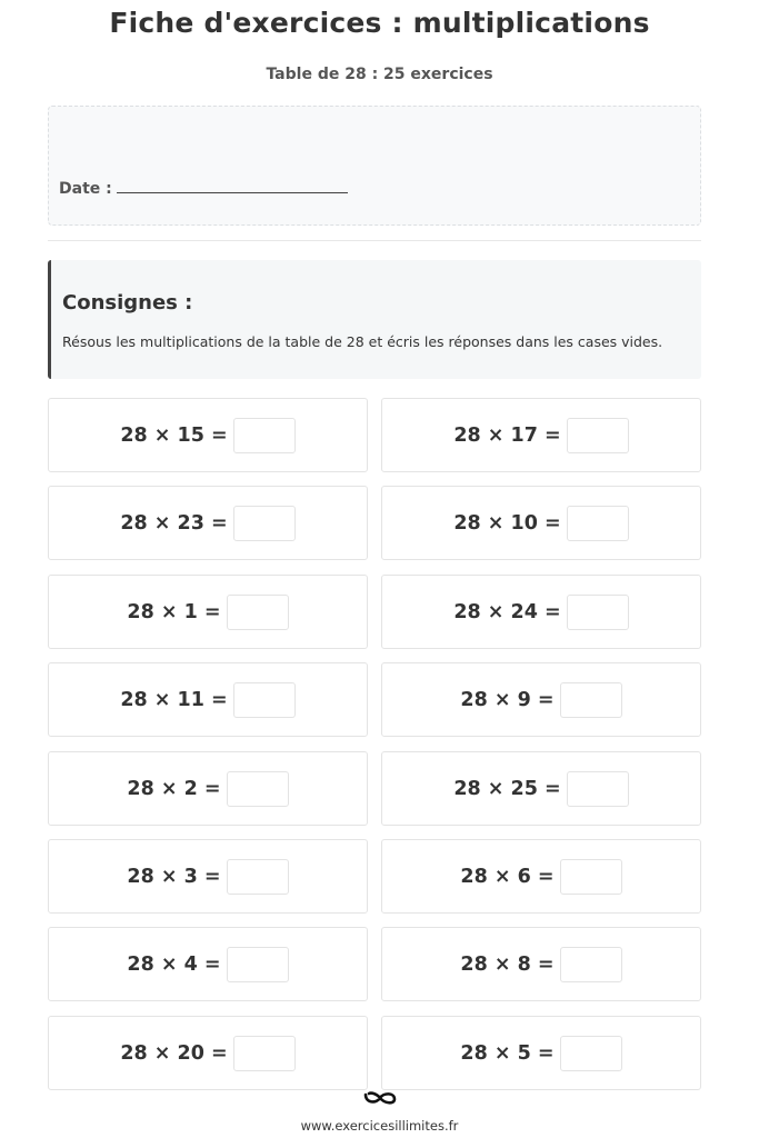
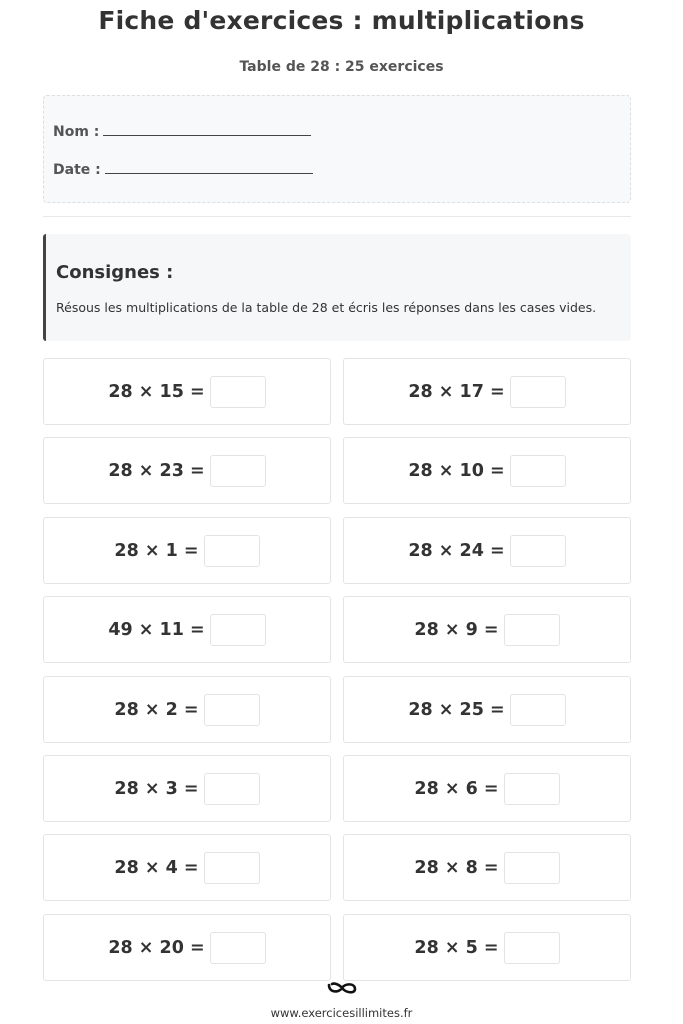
  Fiche d'exercices : multiplications
  Table de 28 : 25 exercices
+ Nom :
  Date :
  Consignes :
  Résous les multiplications de la table de 28 et écris les réponses dans les cases vides.
  28 × 15 =
  28 × 17 =
  28 × 23 =
  28 × 10 =
  28 × 1 =
  28 × 24 =
- 28 × 11 =
+ 49 × 11 =
  28 × 9 =
  28 × 2 =
  28 × 25 =
  28 × 3 =
  28 × 6 =
  28 × 4 =
  28 × 8 =
  28 × 20 =
  28 × 5 =
  www.exercicesillimites.fr
